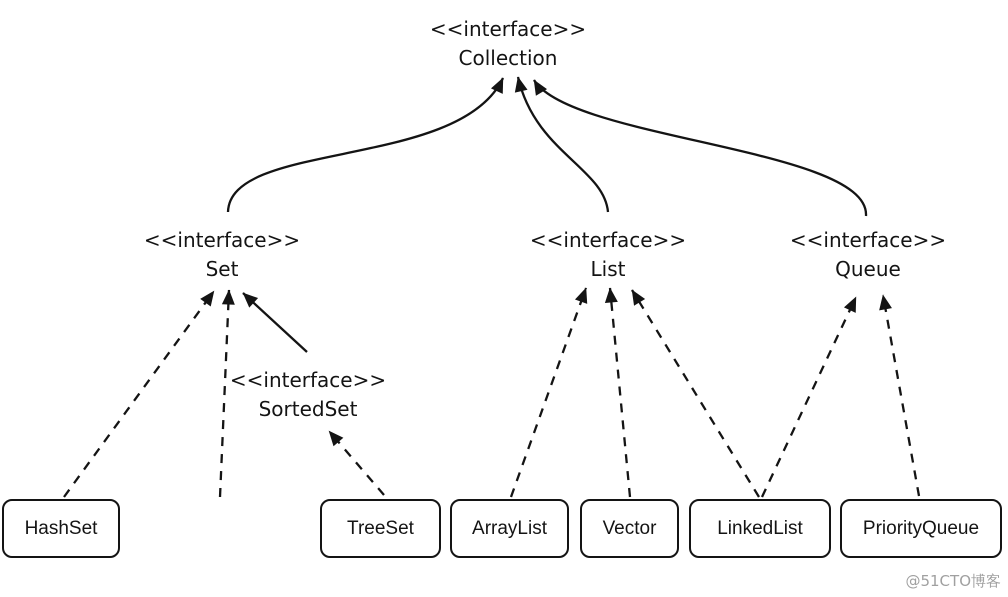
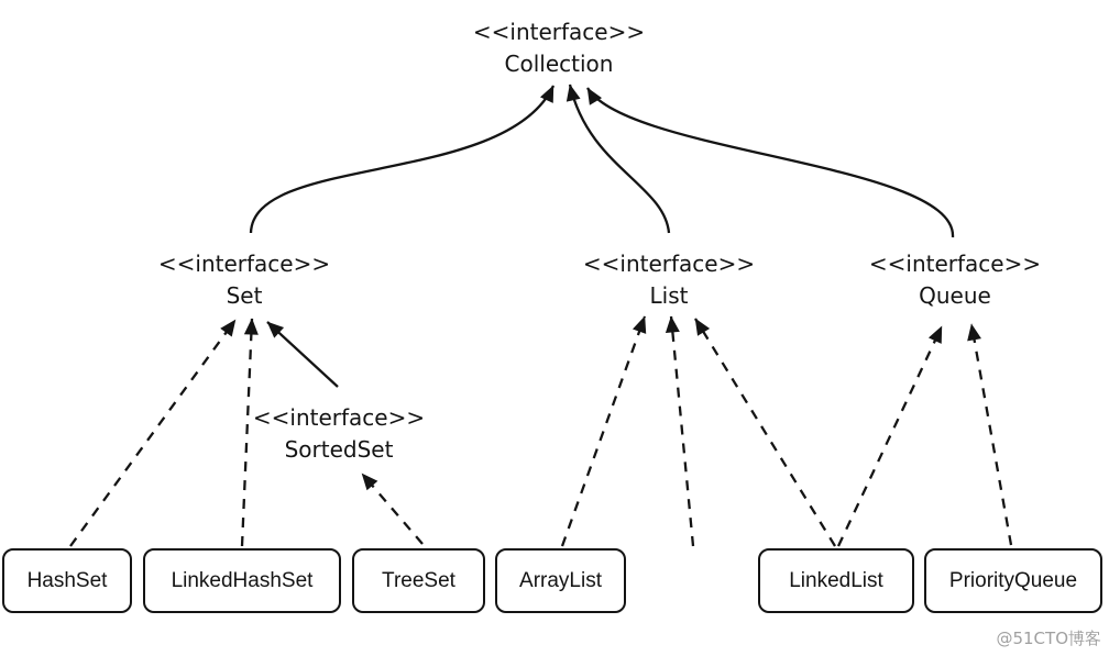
  <<interface>>
  Collection
  <<interface>>
  Set
  <<interface>>
  List
  <<interface>>
  Queue
  <<interface>>
  SortedSet
  HashSet
+ LinkedHashSet
  TreeSet
  ArrayList
- Vector
  LinkedList
  PriorityQueue
  @51CTO博客
